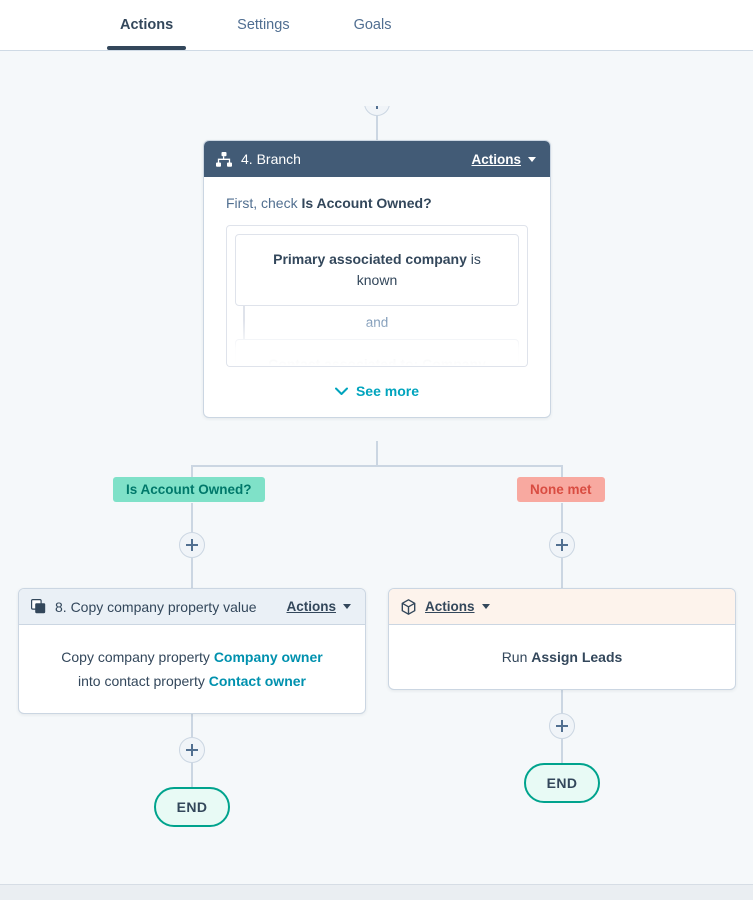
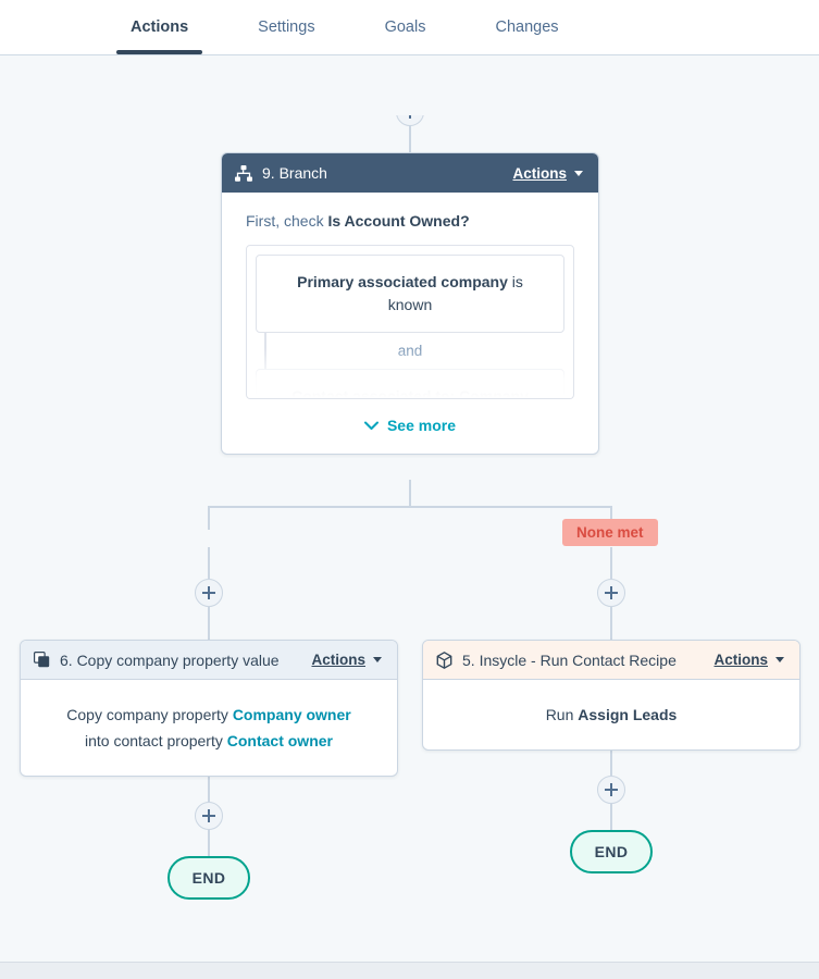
  Actions
  Settings
  Goals
+ Changes
- 4. Branch
+ 9. Branch
  Actions
  First, check Is Account Owned?
  Primary associated company is known
  See more
- Is Account Owned?
  None met
- 8. Copy company property value
+ 6. Copy company property value
  Actions
  Copy company property Company owner
  into contact property Contact owner
+ 5. Insycle - Run Contact Recipe
  Actions
  Run Assign Leads
  END
  END
